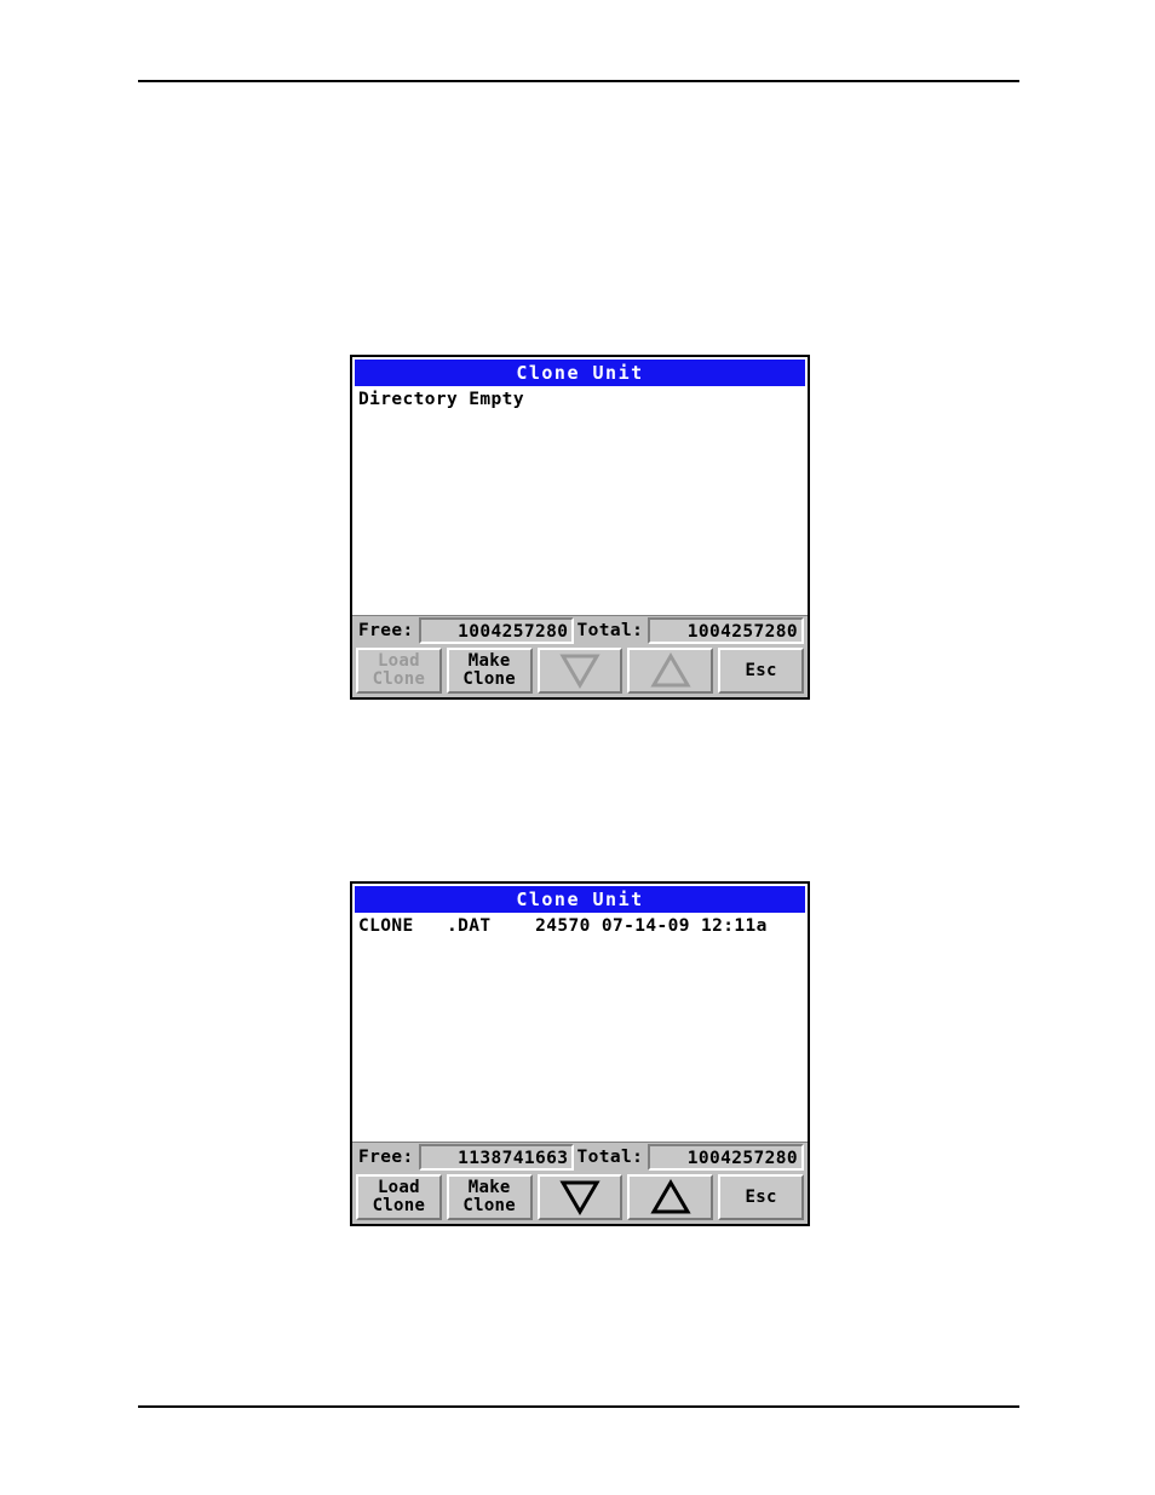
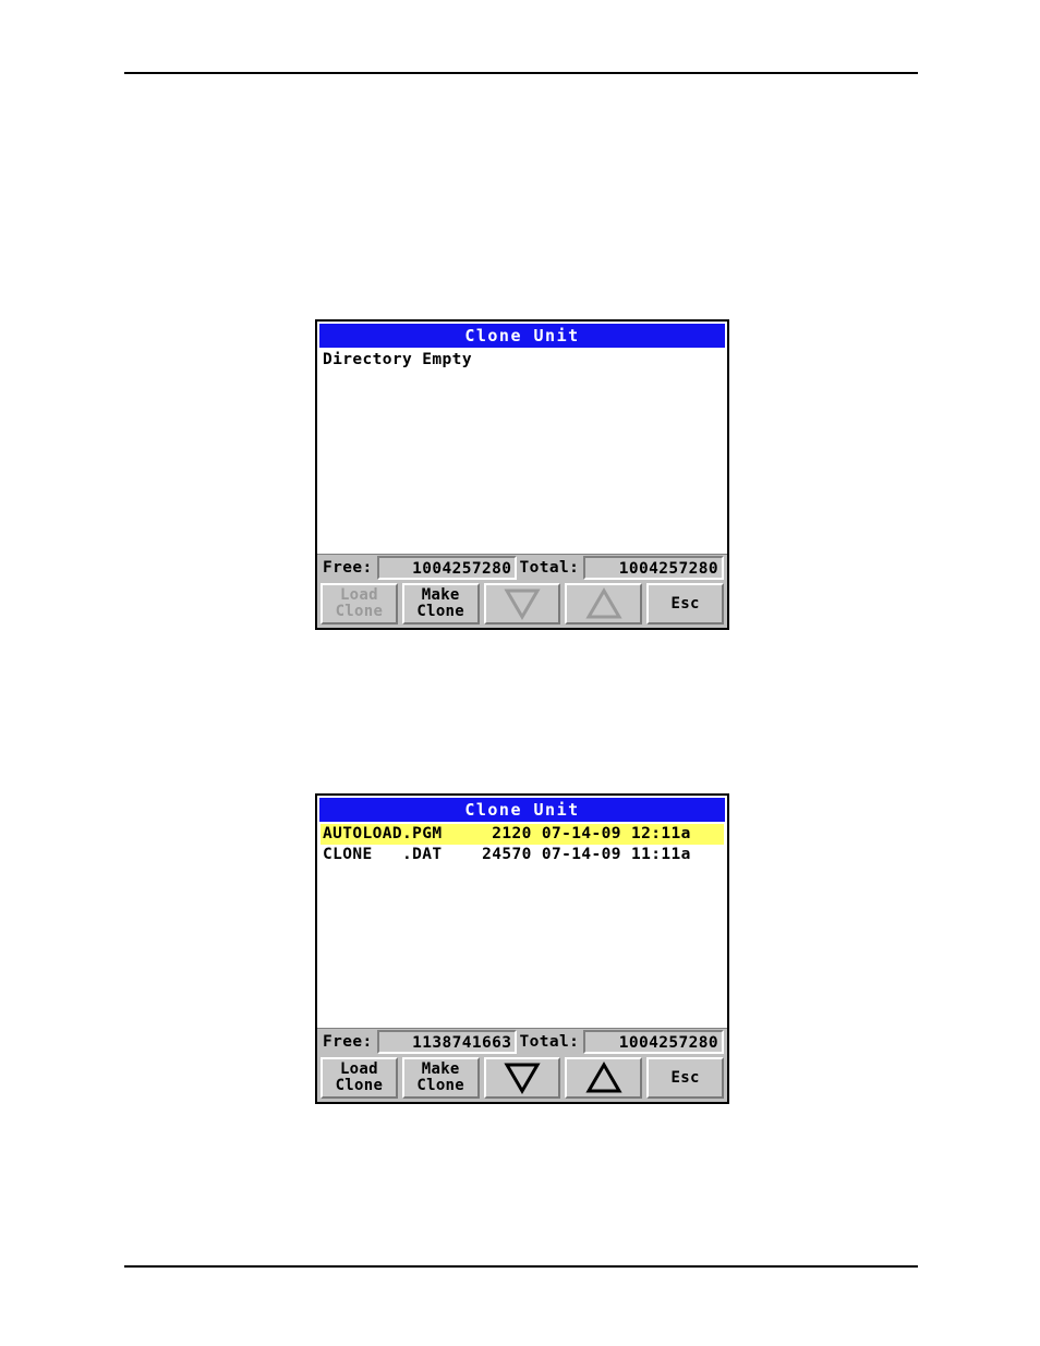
  Clone Unit
  Directory Empty
  Free:
  1004257280
  Total:
  1004257280
  Load
  Clone
  Make
  Clone
  Esc
  Clone Unit
+ AUTOLOAD.PGM 2120 07-14-09 12:11a
- CLONE .DAT 24570 07-14-09 12:11a
+ CLONE .DAT 24570 07-14-09 11:11a
  Free:
  1138741663
  Total:
  1004257280
  Load
  Clone
  Make
  Clone
  Esc
